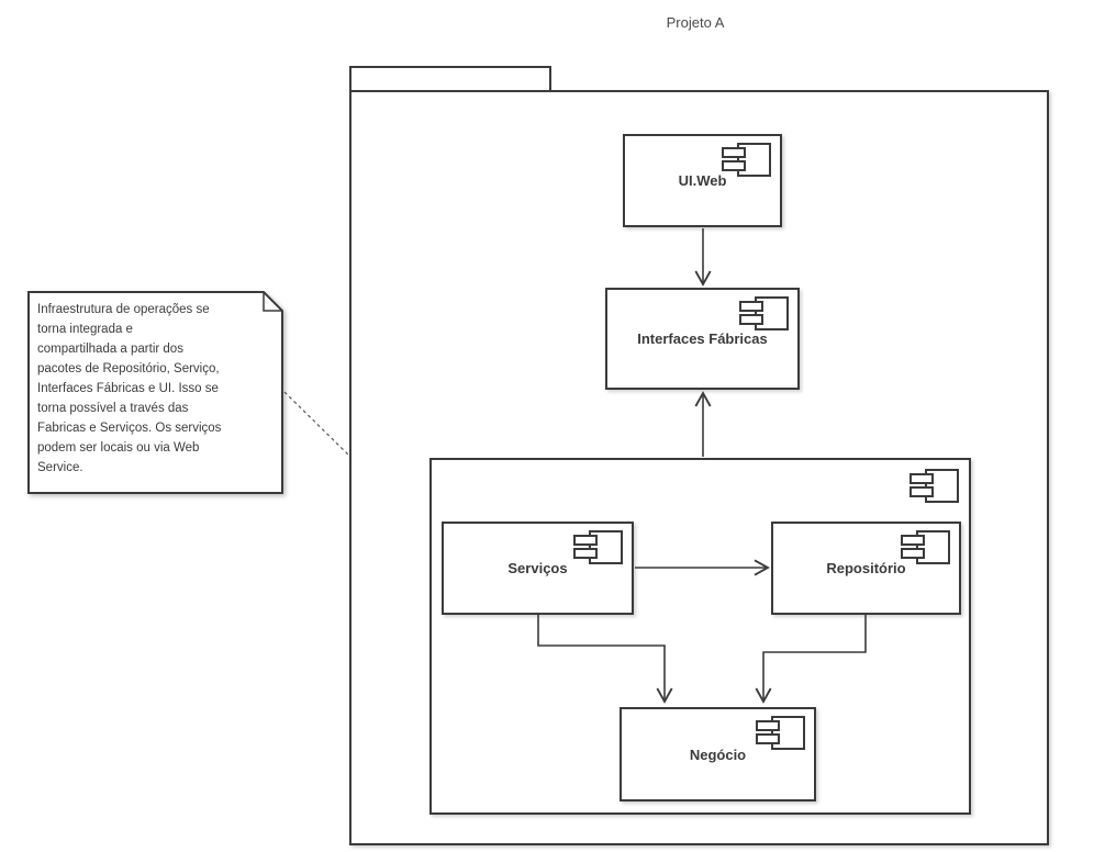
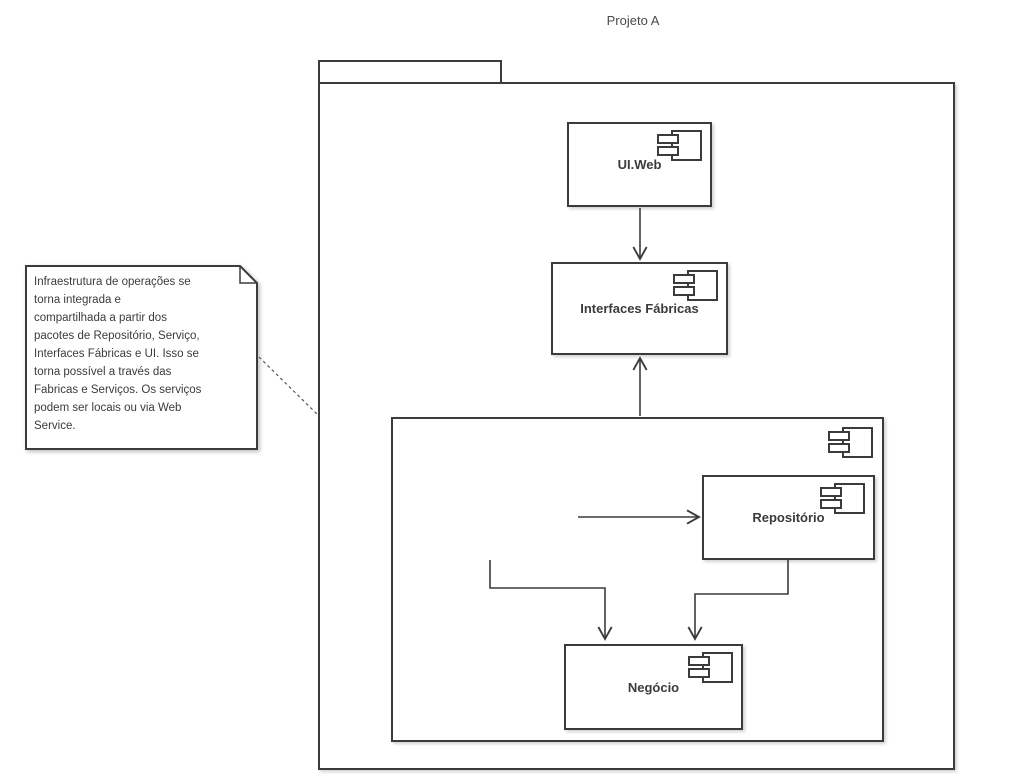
  Projeto A
  UI.Web
  Interfaces Fábricas
- Serviços
  Repositório
  Negócio
  Infraestrutura de operações se
  torna integrada e
  compartilhada a partir dos
  pacotes de Repositório, Serviço,
  Interfaces Fábricas e UI. Isso se
  torna possível a través das
  Fabricas e Serviços. Os serviços
  podem ser locais ou via Web
  Service.
